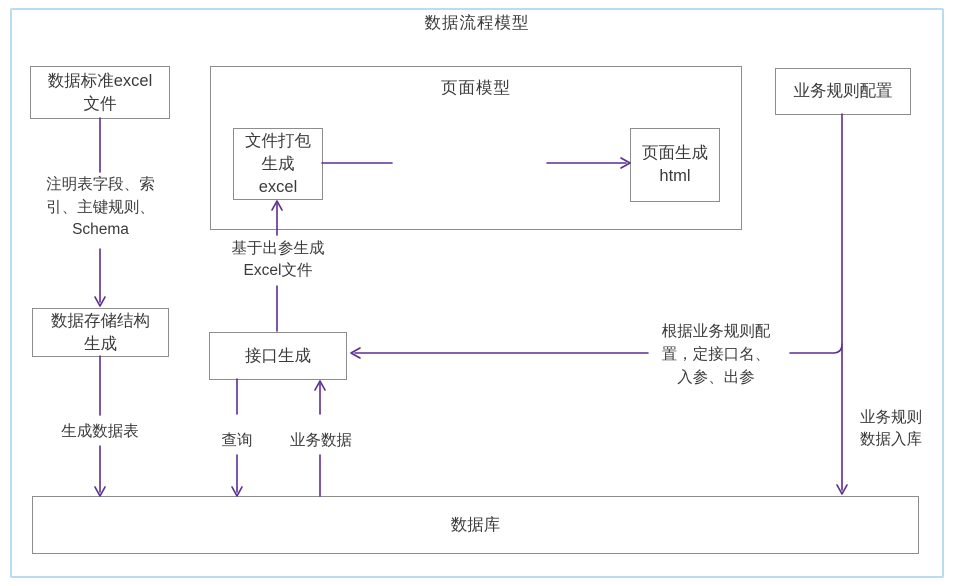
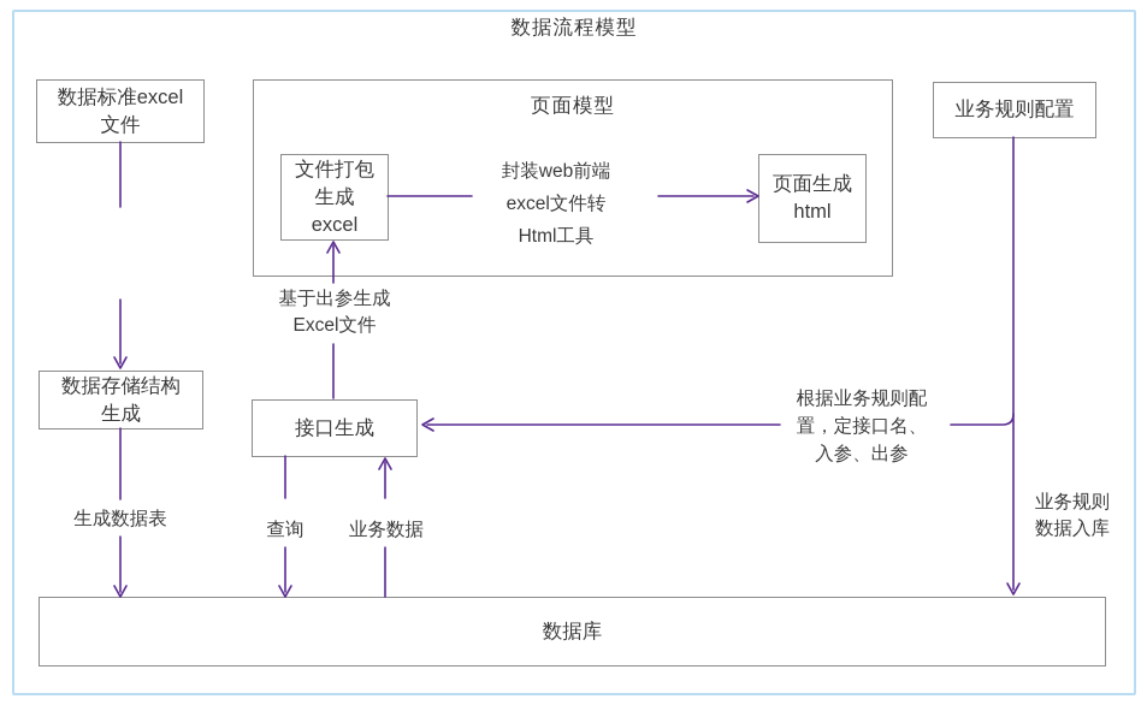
  数据流程模型
  页面模型
  数据标准excel
  文件
  文件打包
  生成
  excel
  页面生成
  html
  业务规则配置
  数据存储结构
  生成
  接口生成
  数据库
- 注明表字段、索
- 引、主键规则、
- Schema
  生成数据表
+ 封装web前端
+ excel文件转
+ Html工具
  基于出参生成
  Excel文件
  查询
  业务数据
  根据业务规则配
  置，定接口名、
  入参、出参
  业务规则
  数据入库
